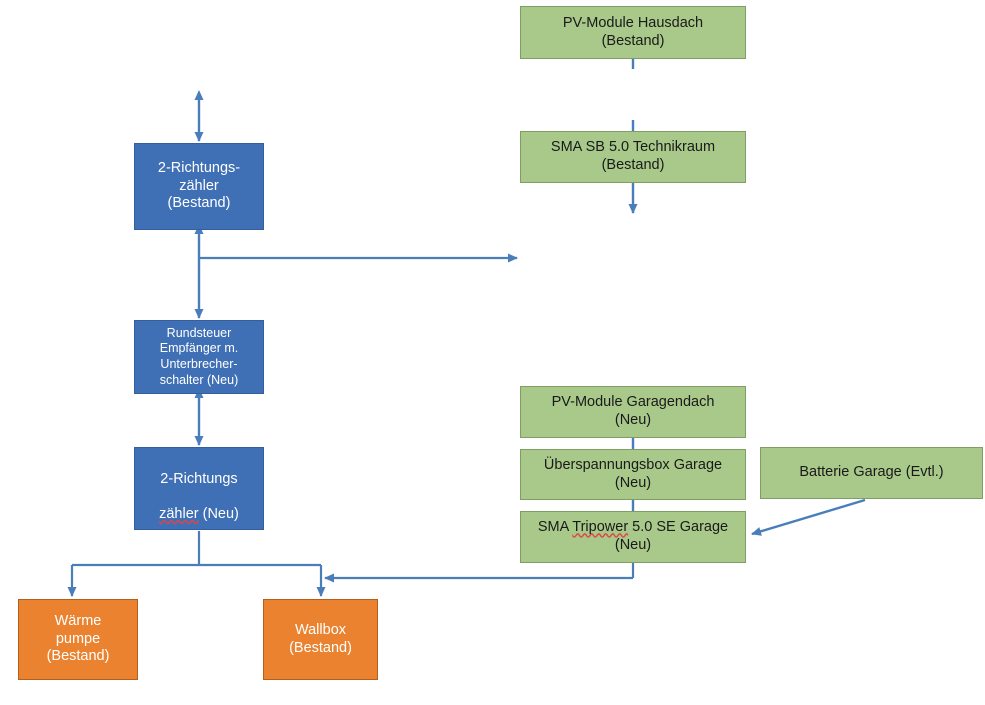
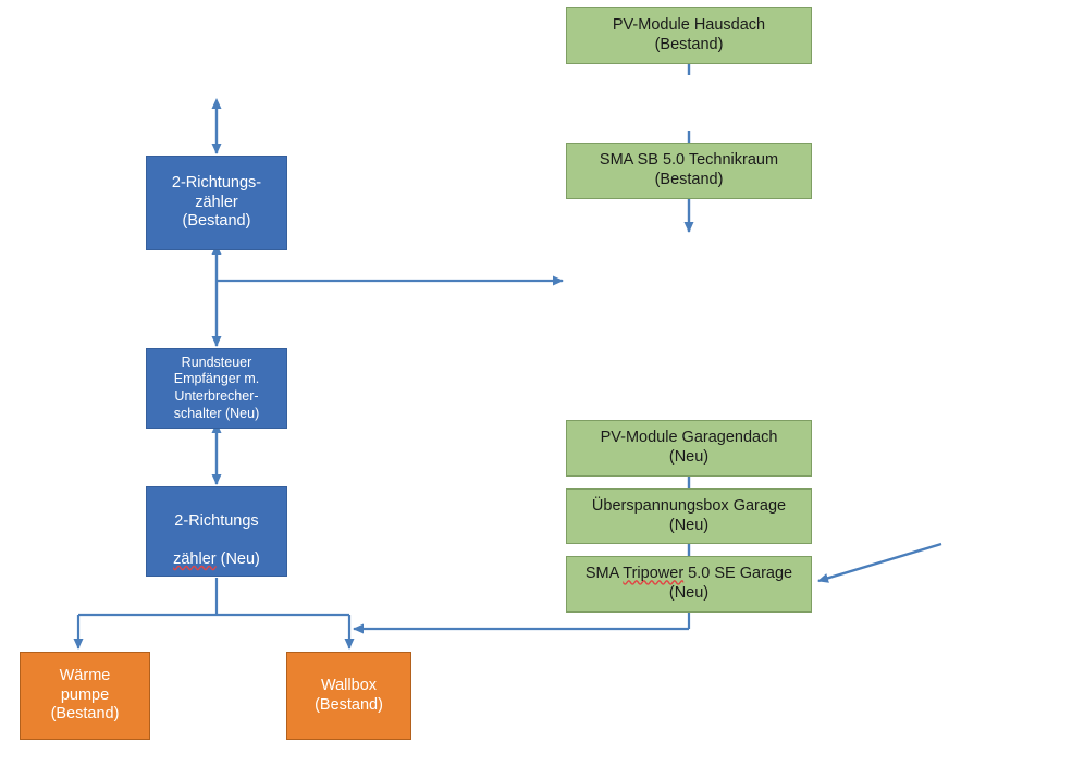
  2-Richtungs-
  zähler
  (Bestand)
  Rundsteuer
  Empfänger m.
  Unterbrecher-
  schalter (Neu)
  2-Richtungs
  zähler (Neu)
  Wärme
  pumpe
  (Bestand)
  Wallbox
  (Bestand)
  PV-Module Hausdach
  (Bestand)
  SMA SB 5.0 Technikraum
  (Bestand)
  PV-Module Garagendach
  (Neu)
  Überspannungsbox Garage
  (Neu)
  SMA Tripower 5.0 SE Garage
  (Neu)
- Batterie Garage (Evtl.)
